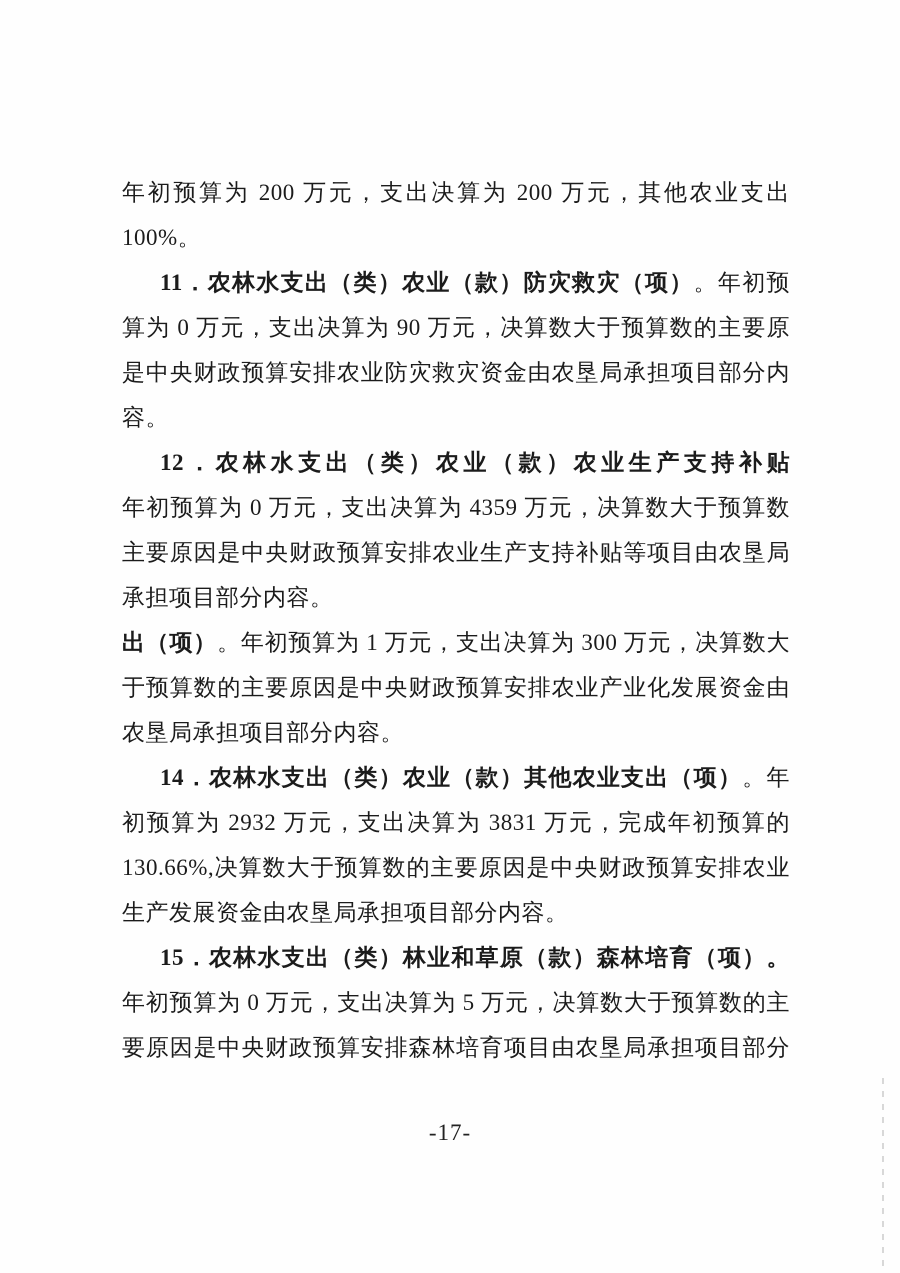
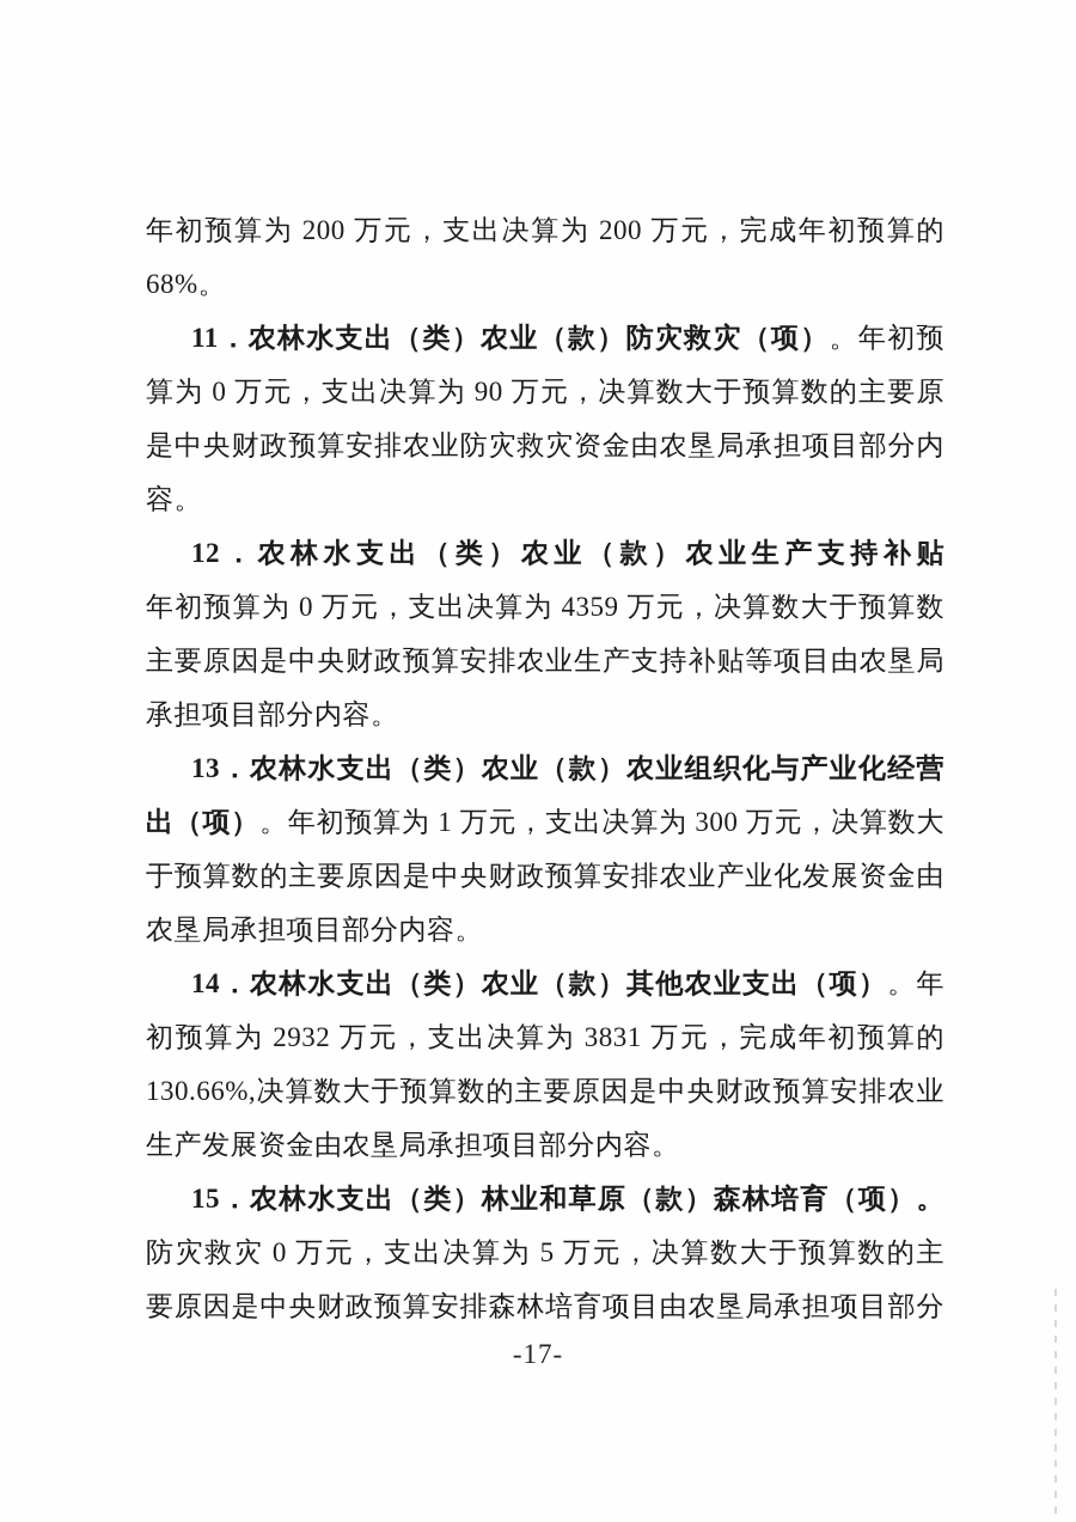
- 年初预算为 200 万元，支出决算为 200 万元，其他农业支出
+ 年初预算为 200 万元，支出决算为 200 万元，完成年初预算的
- 100%。
+ 68%。
  11．农林水支出（类）农业（款）防灾救灾（项）。年初预
  算为 0 万元，支出决算为 90 万元，决算数大于预算数的主要原
  是中央财政预算安排农业防灾救灾资金由农垦局承担项目部分内
  容。
  12．农林水支出（类）农业（款）农业生产支持补贴
  年初预算为 0 万元，支出决算为 4359 万元，决算数大于预算数
  主要原因是中央财政预算安排农业生产支持补贴等项目由农垦局
  承担项目部分内容。
+ 13．农林水支出（类）农业（款）农业组织化与产业化经营
  出（项）。年初预算为 1 万元，支出决算为 300 万元，决算数大
  于预算数的主要原因是中央财政预算安排农业产业化发展资金由
  农垦局承担项目部分内容。
  14．农林水支出（类）农业（款）其他农业支出（项）。年
  初预算为 2932 万元，支出决算为 3831 万元，完成年初预算的
  130.66%,决算数大于预算数的主要原因是中央财政预算安排农业
  生产发展资金由农垦局承担项目部分内容。
  15．农林水支出（类）林业和草原（款）森林培育（项）。
- 年初预算为 0 万元，支出决算为 5 万元，决算数大于预算数的主
+ 防灾救灾 0 万元，支出决算为 5 万元，决算数大于预算数的主
  要原因是中央财政预算安排森林培育项目由农垦局承担项目部分
  -17-
